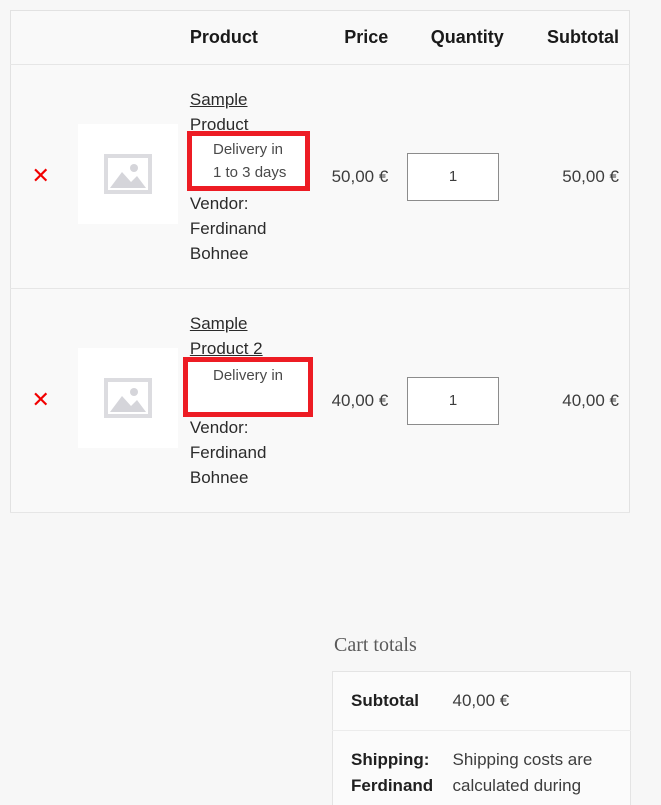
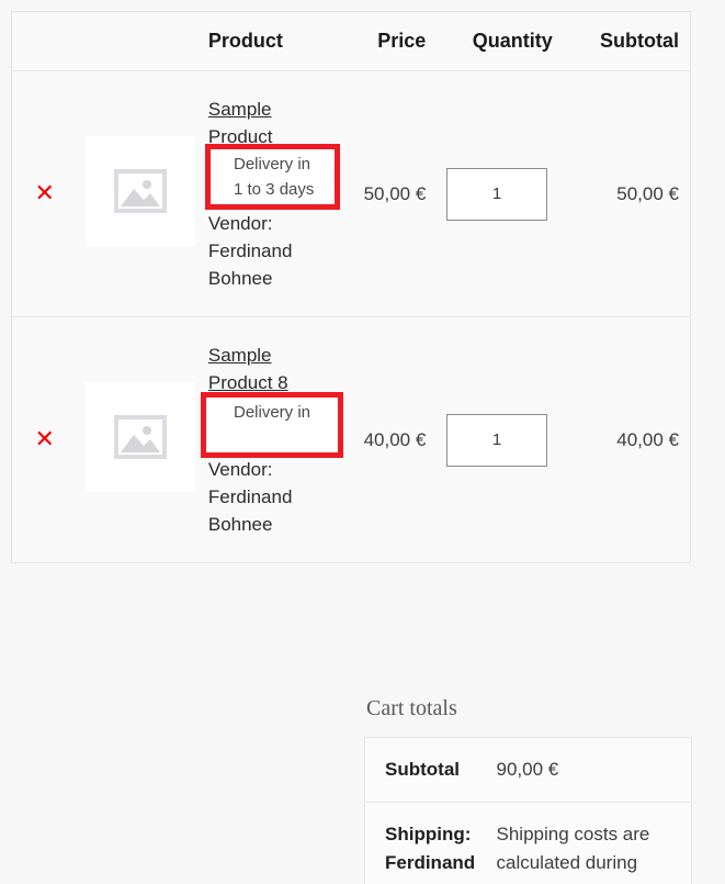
  		Product	Price	Quantity	Subtotal
  ✕		Sample Product Vendor: Ferdinand Bohnee	50,00 €	1	50,00 €
- ✕		Sample Product 2 Vendor: Ferdinand Bohnee	40,00 €	1	40,00 €
+ ✕		Sample Product 8 Vendor: Ferdinand Bohnee	40,00 €	1	40,00 €
  Delivery in
  1 to 3 days
  Delivery in
  Cart totals
- Subtotal	40,00 €
+ Subtotal	90,00 €
  Shipping: Ferdinand	Shipping costs are calculated during
